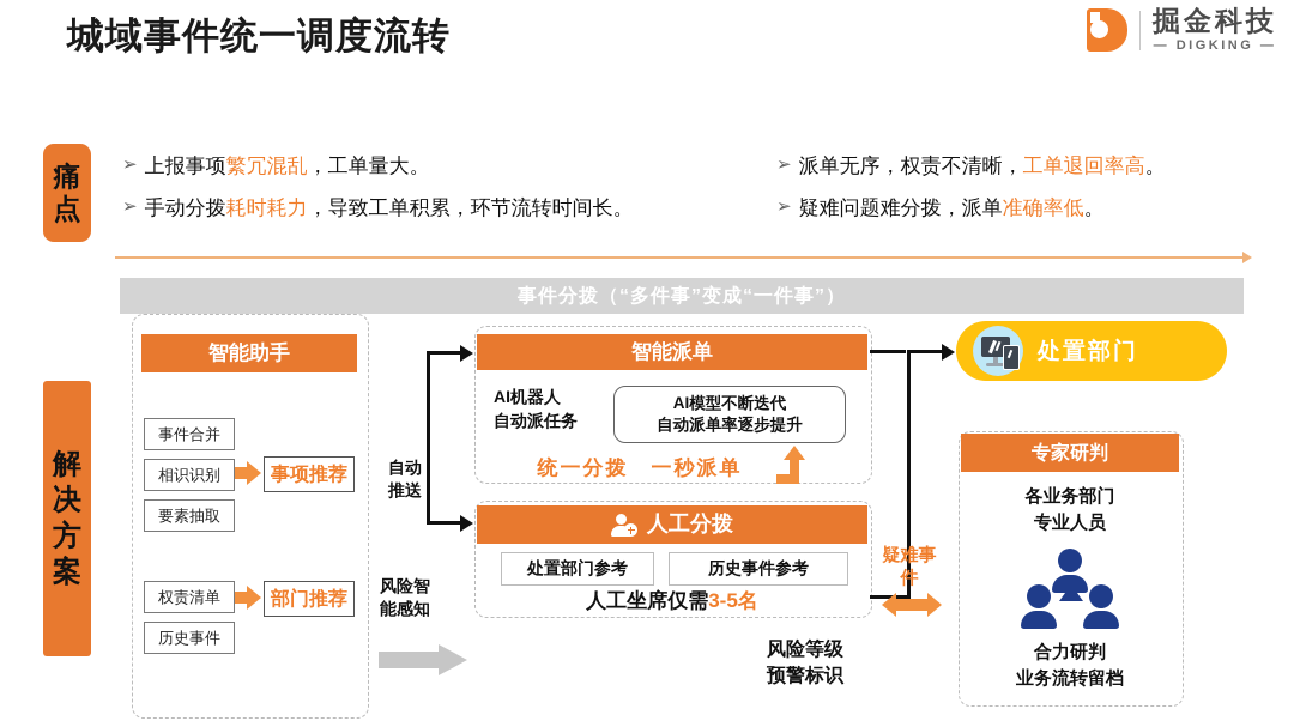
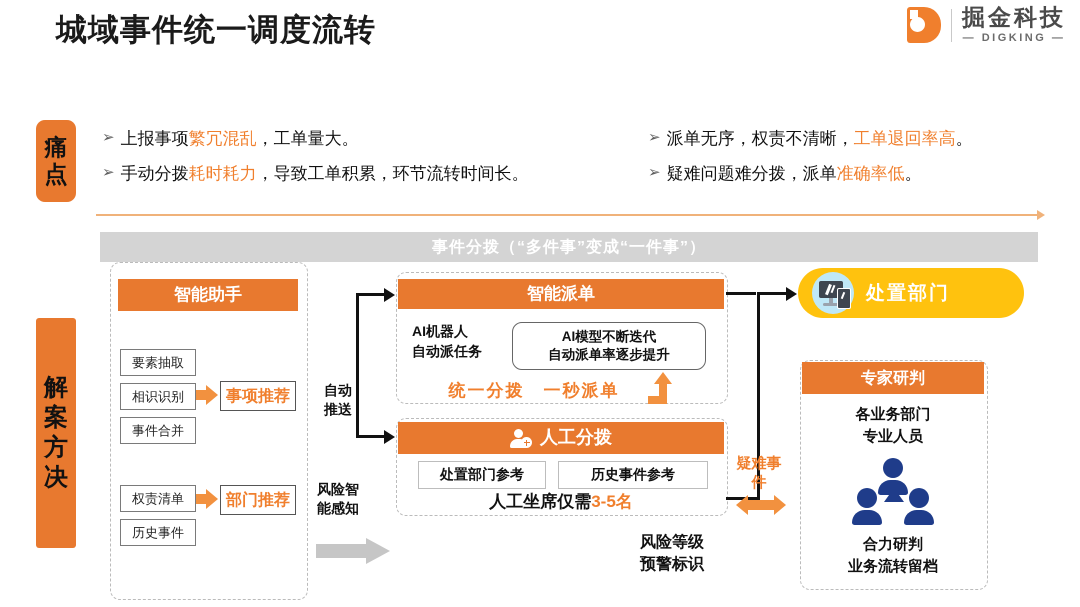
  城域事件统一调度流转
  掘金科技
  — DIGKING —
  痛
  点
  ➢
  上报事项
  繁冗混乱
  ，工单量大。
  ➢
  手动分拨
  耗时耗力
  ，导致工单积累，环节流转时间长。
  ➢
  派单无序，权责不清晰，
  工单退回率高
  。
  ➢
  疑难问题难分拨，派单
  准确率低
  。
  解
- 决
+ 案
  方
- 案
+ 决
  事件分拨（“多件事”变成“一件事”）
  智能助手
- 事件合并
+ 要素抽取
  相识识别
- 要素抽取
+ 事件合并
  事项推荐
  权责清单
  历史事件
  部门推荐
  自动推送
  风险智能感知
  智能派单
  AI机器人
  自动派任务
  AI模型不断迭代
  自动派单率逐步提升
  统一分拨 一秒派单
  人工分拨
  处置部门参考
  历史事件参考
  人工坐席仅需3-5名
  处置部门
  疑难事件
  专家研判
  各业务部门
  专业人员
  合力研判
  业务流转留档
  风险等级
  预警标识
